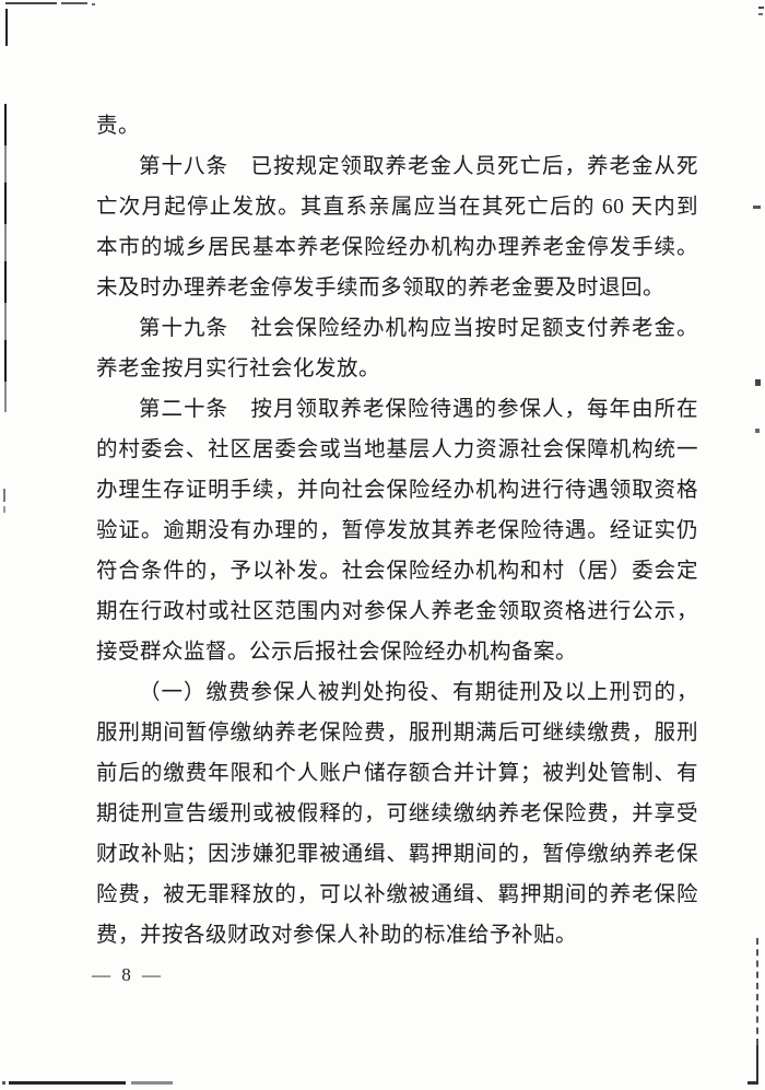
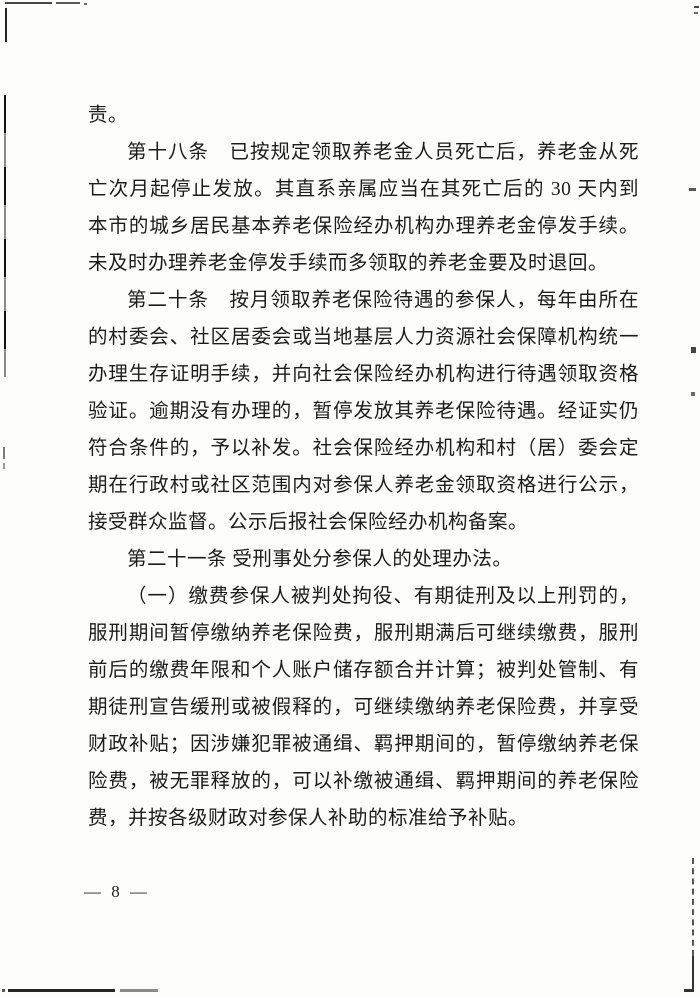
  责。
- 第十八条 已按规定领取养老金人员死亡后，养老金从死亡次月起停止发放。其直系亲属应当在其死亡后的 60 天内到本市的城乡居民基本养老保险经办机构办理养老金停发手续。未及时办理养老金停发手续而多领取的养老金要及时退回。
+ 第十八条 已按规定领取养老金人员死亡后，养老金从死亡次月起停止发放。其直系亲属应当在其死亡后的 30 天内到本市的城乡居民基本养老保险经办机构办理养老金停发手续。未及时办理养老金停发手续而多领取的养老金要及时退回。
- 第十九条 社会保险经办机构应当按时足额支付养老金。养老金按月实行社会化发放。
  第二十条 按月领取养老保险待遇的参保人，每年由所在的村委会、社区居委会或当地基层人力资源社会保障机构统一办理生存证明手续，并向社会保险经办机构进行待遇领取资格验证。逾期没有办理的，暂停发放其养老保险待遇。经证实仍符合条件的，予以补发。社会保险经办机构和村（居）委会定期在行政村或社区范围内对参保人养老金领取资格进行公示，接受群众监督。公示后报社会保险经办机构备案。
+ 第二十一条 受刑事处分参保人的处理办法。
  （一）缴费参保人被判处拘役、有期徒刑及以上刑罚的，服刑期间暂停缴纳养老保险费，服刑期满后可继续缴费，服刑前后的缴费年限和个人账户储存额合并计算；被判处管制、有期徒刑宣告缓刑或被假释的，可继续缴纳养老保险费，并享受财政补贴；因涉嫌犯罪被通缉、羁押期间的，暂停缴纳养老保险费，被无罪释放的，可以补缴被通缉、羁押期间的养老保险费，并按各级财政对参保人补助的标准给予补贴。
  — 8 —
